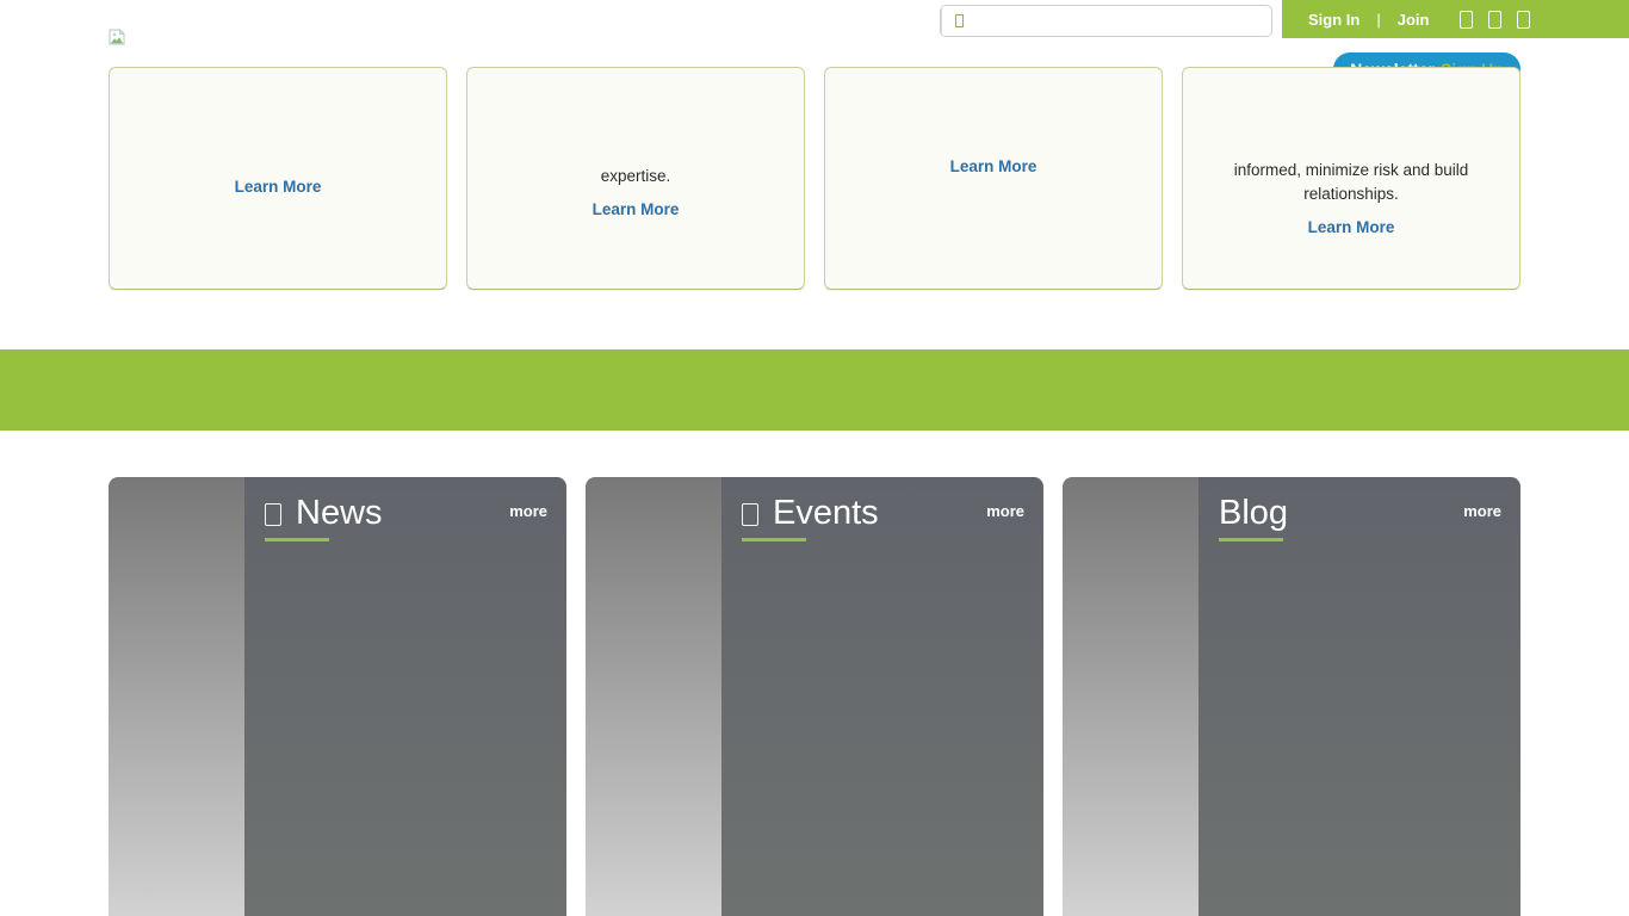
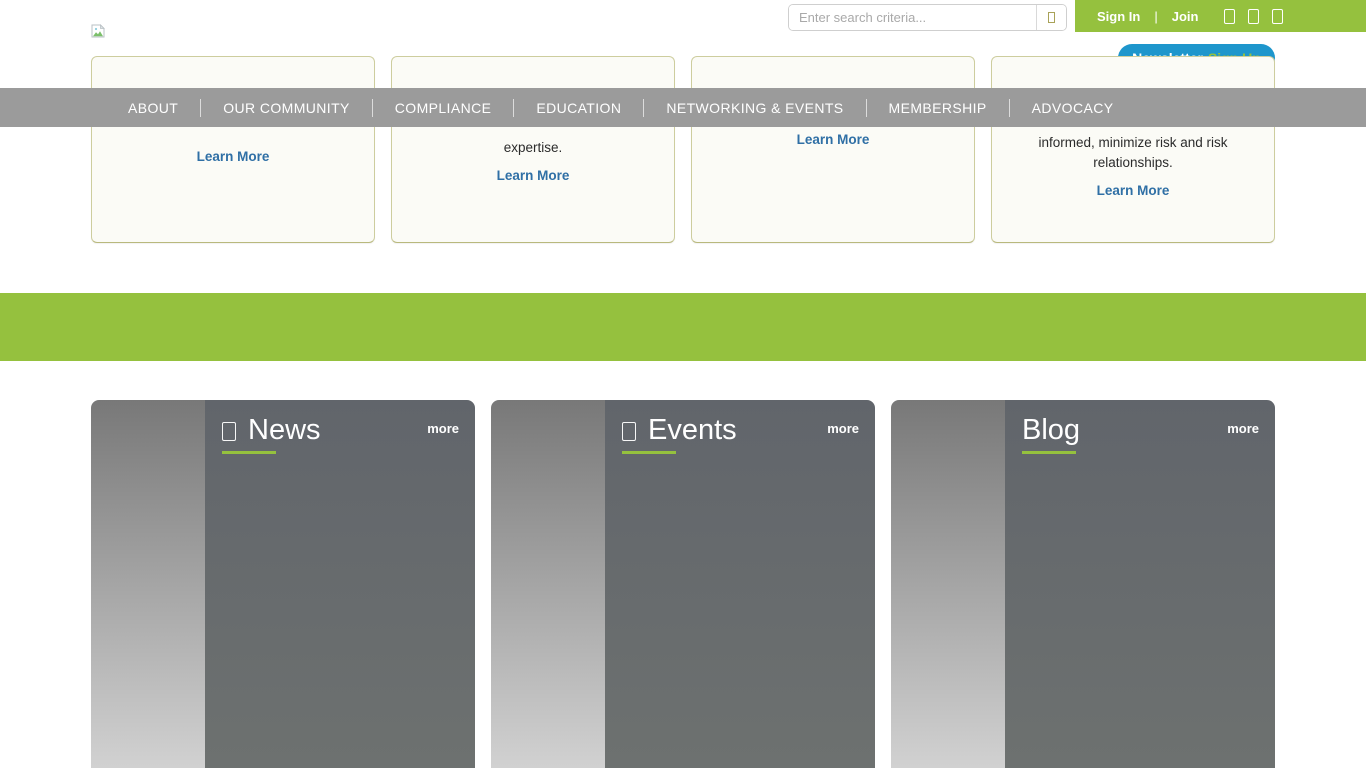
+ Enter search criteria...
  Sign In
  |
  Join
  Learn More
  expertise.
  Learn More
  Learn More
- informed, minimize risk and build
+ informed, minimize risk and risk
  relationships.
  Learn More
+ ABOUT
+ OUR COMMUNITY
+ COMPLIANCE
+ EDUCATION
+ NETWORKING & EVENTS
+ MEMBERSHIP
+ ADVOCACY
  News
  more
  Events
  more
  Blog
  more
